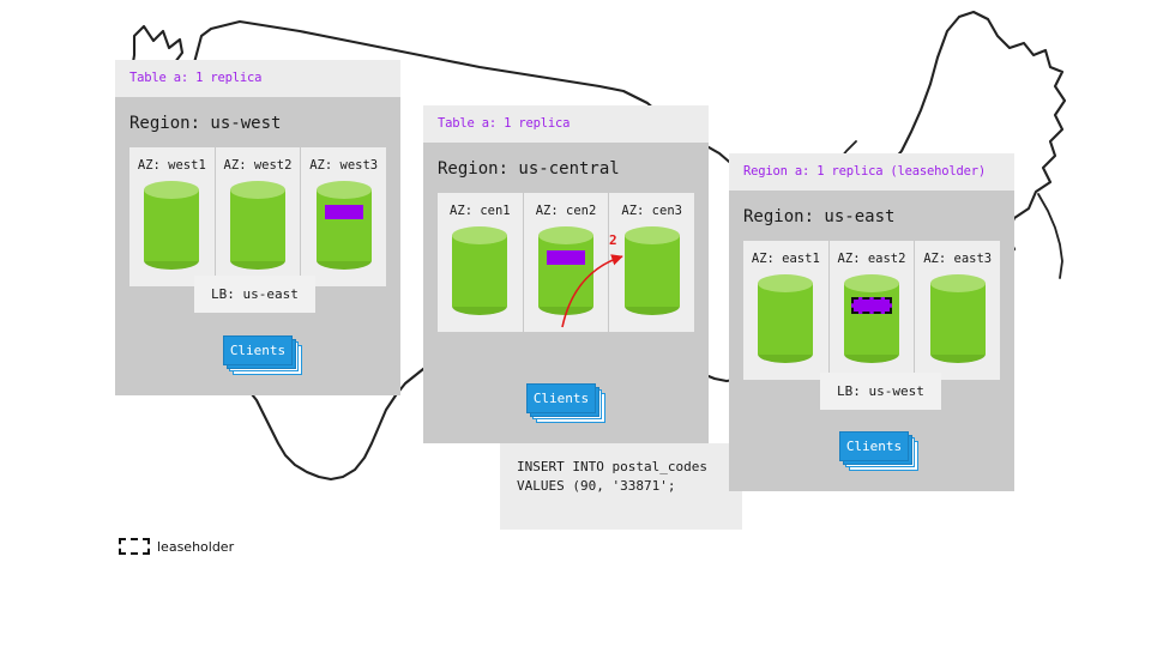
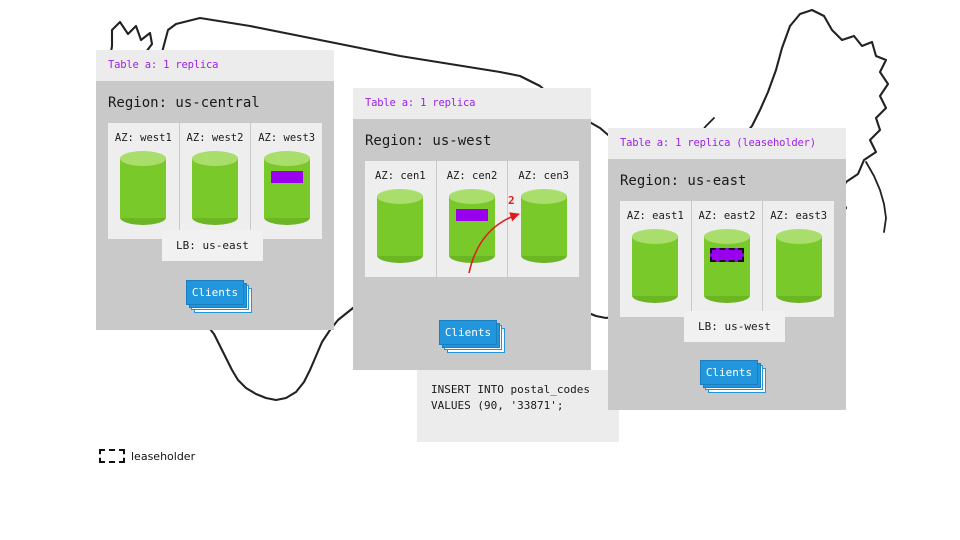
  Table a: 1 replica
- Region: us-west
+ Region: us-central
  AZ: west1
  AZ: west2
  AZ: west3
  LB: us-east
  Clients
  Table a: 1 replica
- Region: us-central
+ Region: us-west
  AZ: cen1
  AZ: cen2
  AZ: cen3
  Clients
  INSERT INTO postal_codes
  VALUES (90, '33871';
- Region a: 1 replica (leaseholder)
+ Table a: 1 replica (leaseholder)
  Region: us-east
  AZ: east1
  AZ: east2
  AZ: east3
  LB: us-west
  Clients
  2
  leaseholder
